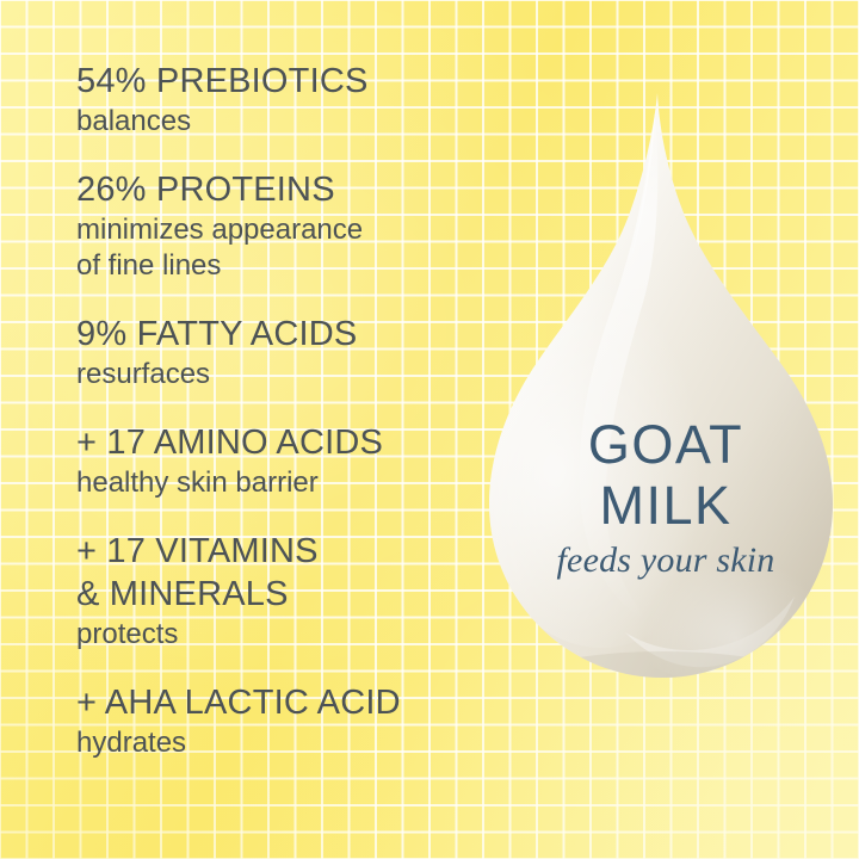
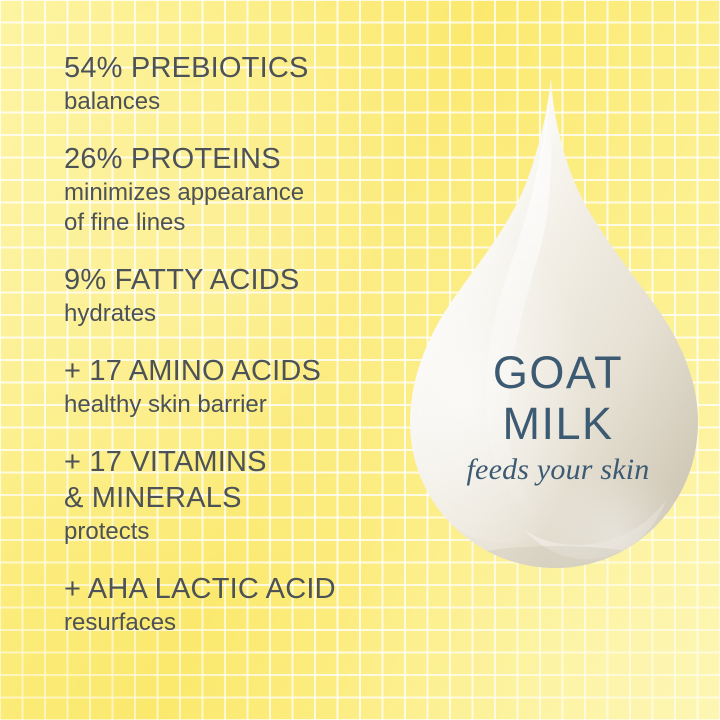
  54% PREBIOTICS
  balances
  26% PROTEINS
  minimizes appearance
  of fine lines
  9% FATTY ACIDS
- resurfaces
+ hydrates
  + 17 AMINO ACIDS
  healthy skin barrier
  + 17 VITAMINS
  & MINERALS
  protects
  + AHA LACTIC ACID
- hydrates
+ resurfaces
  GOAT
  MILK
  feeds your skin
